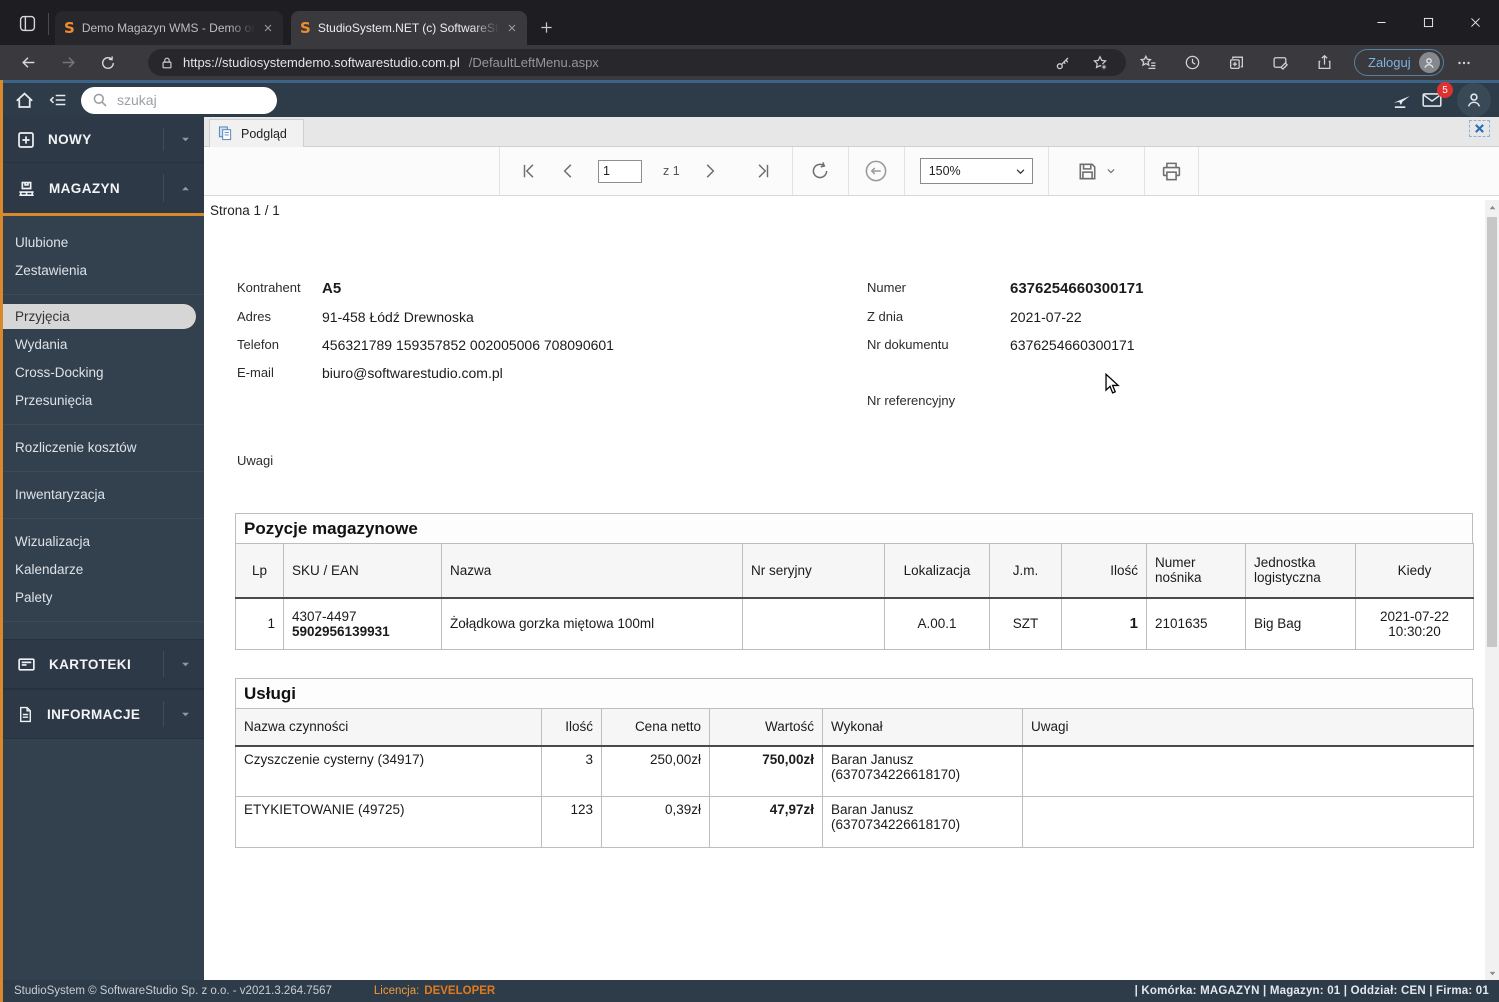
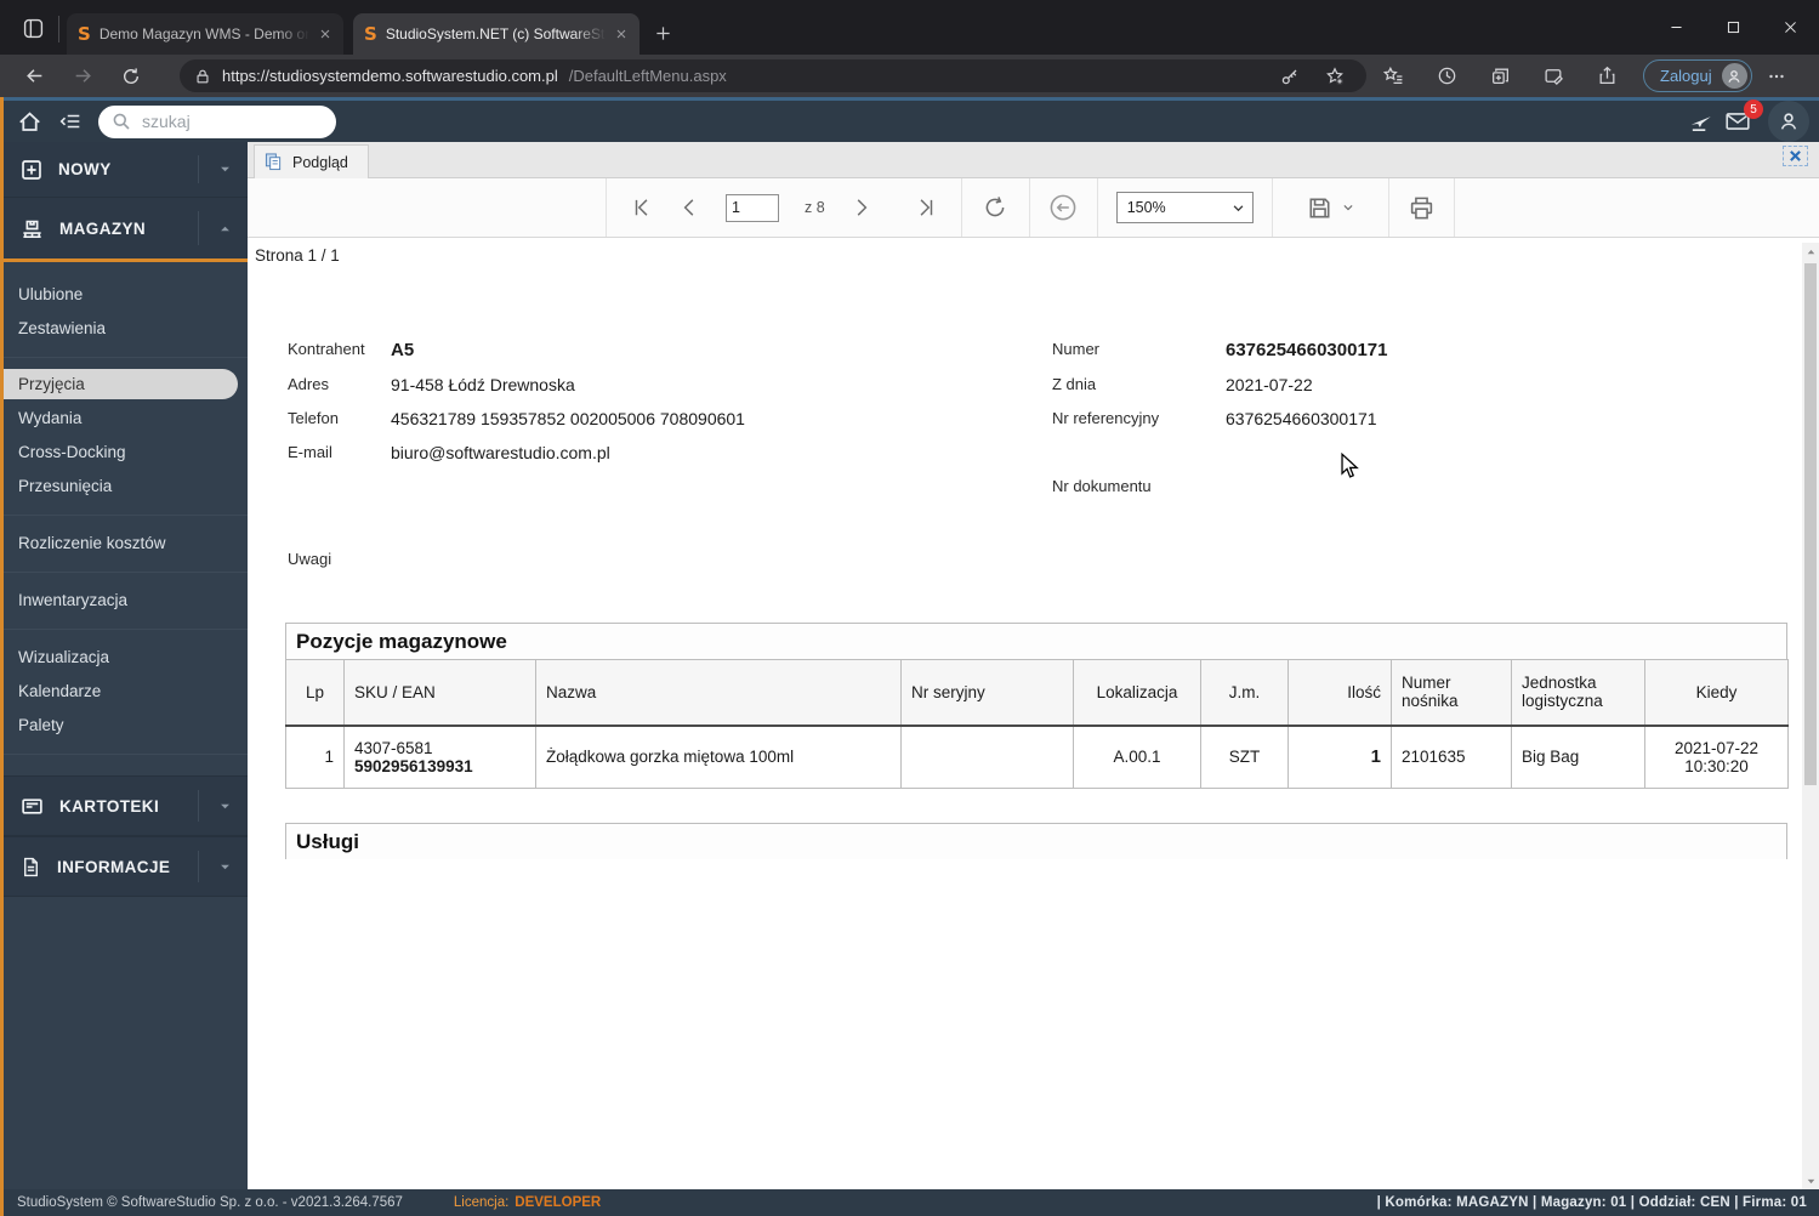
  S
  Demo Magazyn WMS - Demo or
  S
  StudioSystem.NET (c) SoftwareSt
  https://studiosystemdemo.softwarestudio.com.pl
  /DefaultLeftMenu.aspx
  Zaloguj
  szukaj
  5
  NOWY
  MAGAZYN
  Ulubione
  Zestawienia
  Przyjęcia
  Wydania
  Cross-Docking
  Przesunięcia
  Rozliczenie kosztów
  Inwentaryzacja
  Wizualizacja
  Kalendarze
  Palety
  KARTOTEKI
  INFORMACJE
  Podgląd
  1
- z 1
+ z 8
  150%
  Strona 1 / 1
  Kontrahent
  A5
  Adres
  91-458 Łódź Drewnoska
  Telefon
  456321789 159357852 002005006 708090601
  E-mail
  biuro@softwarestudio.com.pl
  Numer
  6376254660300171
  Z dnia
  2021-07-22
- Nr dokumentu
+ Nr referencyjny
  6376254660300171
- Nr referencyjny
+ Nr dokumentu
  Uwagi
  Pozycje magazynowe
  Lp	SKU / EAN	Nazwa	Nr seryjny	Lokalizacja	J.m.	Ilość	Numer nośnika	Jednostka logistyczna	Kiedy
- 1	4307-4497 5902956139931	Żołądkowa gorzka miętowa 100ml		A.00.1	SZT	1	2101635	Big Bag	2021-07-22 10:30:20
+ 1	4307-6581 5902956139931	Żołądkowa gorzka miętowa 100ml		A.00.1	SZT	1	2101635	Big Bag	2021-07-22 10:30:20
  Usługi
- Nazwa czynności	Ilość	Cena netto	Wartość	Wykonał	Uwagi
- Czyszczenie cysterny (34917)	3	250,00zł	750,00zł	Baran Janusz (6370734226618170)
- ETYKIETOWANIE (49725)	123	0,39zł	47,97zł	Baran Janusz (6370734226618170)
  StudioSystem © SoftwareStudio Sp. z o.o. - v2021.3.264.7567
  Licencja: DEVELOPER
  | Komórka: MAGAZYN | Magazyn: 01 | Oddział: CEN | Firma: 01
